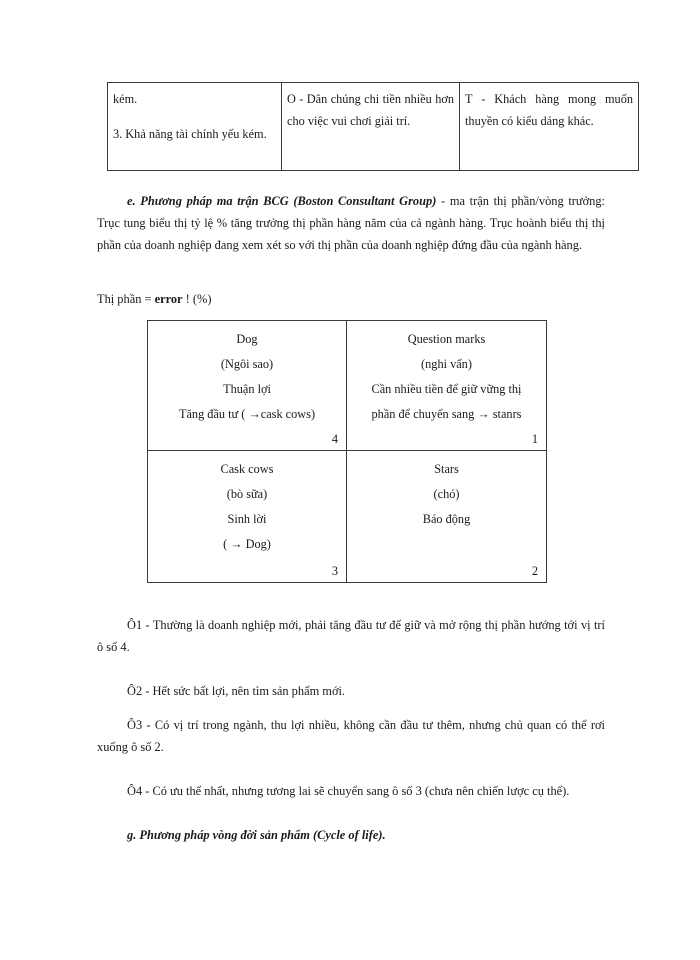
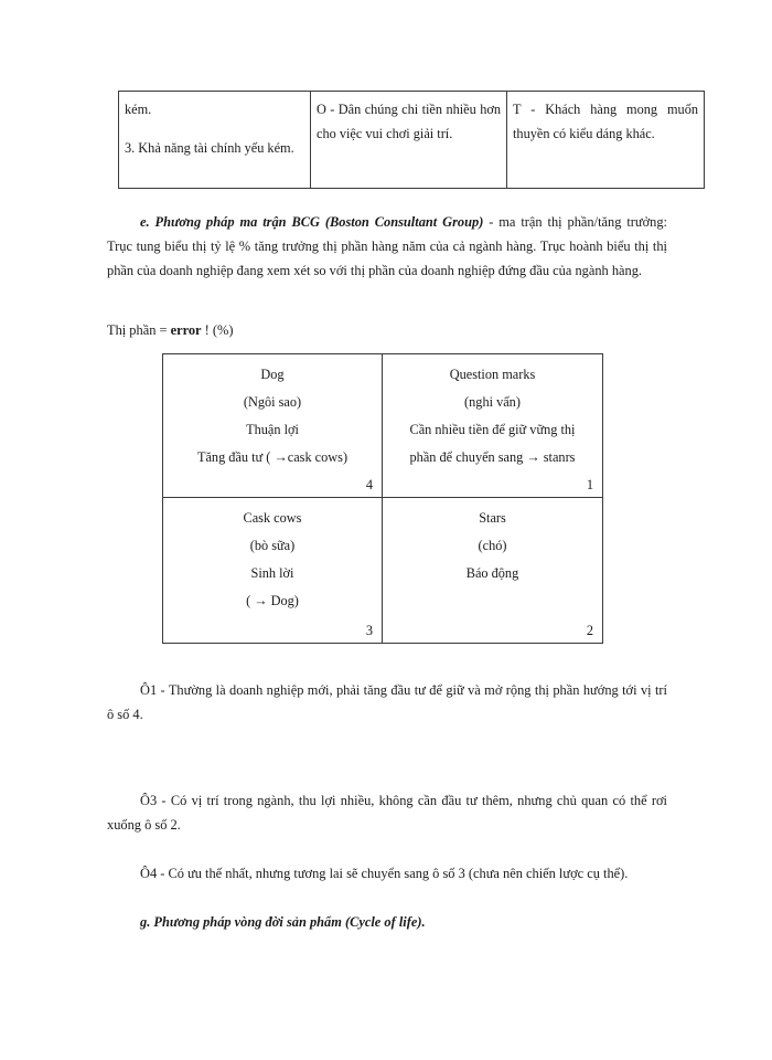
  kém. 3. Khả năng tài chính yếu kém.	O - Dân chúng chi tiền nhiều hơn cho việc vui chơi giải trí.	T - Khách hàng mong muốn thuyền có kiểu dáng khác.
- e. Phương pháp ma trận BCG (Boston Consultant Group) - ma trận thị phần/vòng trưởng: Trục tung biểu thị tỷ lệ % tăng trưởng thị phần hàng năm của cả ngành hàng. Trục hoành biểu thị thị phần của doanh nghiệp đang xem xét so với thị phần của doanh nghiệp đứng đầu của ngành hàng.
+ e. Phương pháp ma trận BCG (Boston Consultant Group) - ma trận thị phần/tăng trưởng: Trục tung biểu thị tỷ lệ % tăng trưởng thị phần hàng năm của cả ngành hàng. Trục hoành biểu thị thị phần của doanh nghiệp đang xem xét so với thị phần của doanh nghiệp đứng đầu của ngành hàng.
  Thị phần = error ! (%)
  Dog
  (Ngôi sao)
  Thuận lợi
  Tăng đầu tư ( →cask cows)
  4
  Question marks
  (nghi vấn)
  Cần nhiều tiền để giữ vững thị
  phần để chuyển sang → stanrs
  1
  Cask cows
  (bò sữa)
  Sinh lời
  ( → Dog)
  3
  Stars
  (chó)
  Báo động
  2
  Ô1 - Thường là doanh nghiệp mới, phải tăng đầu tư để giữ và mở rộng thị phần hướng tới vị trí ô số 4.
- Ô2 - Hết sức bất lợi, nên tìm sản phẩm mới.
  Ô3 - Có vị trí trong ngành, thu lợi nhiều, không cần đầu tư thêm, nhưng chủ quan có thể rơi xuống ô số 2.
  Ô4 - Có ưu thế nhất, nhưng tương lai sẽ chuyển sang ô số 3 (chưa nên chiến lược cụ thể).
  g. Phương pháp vòng đời sản phẩm (Cycle of life).
